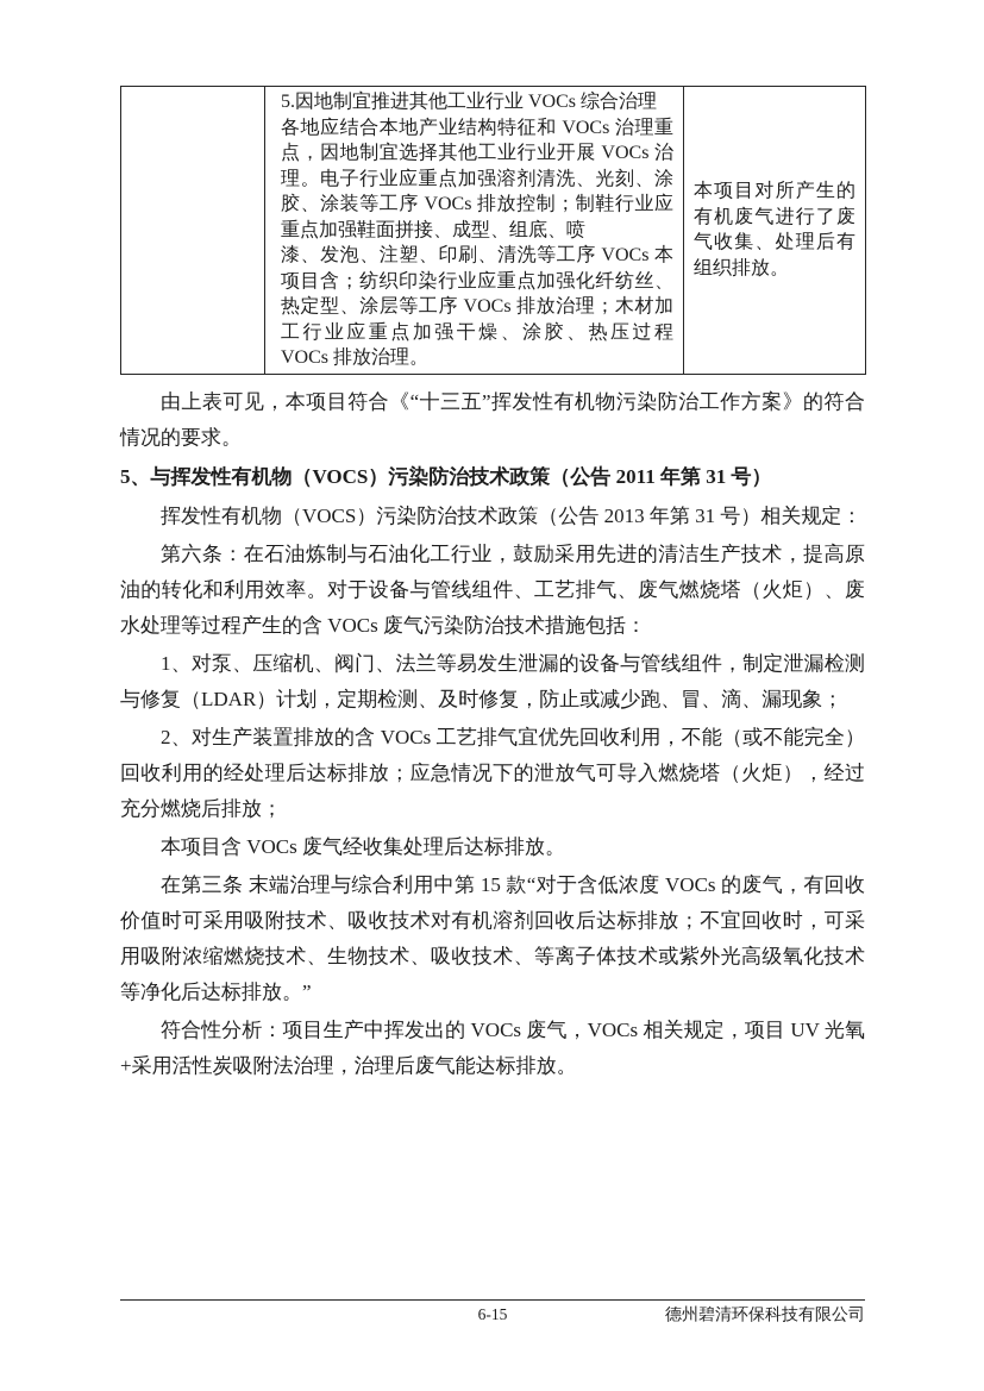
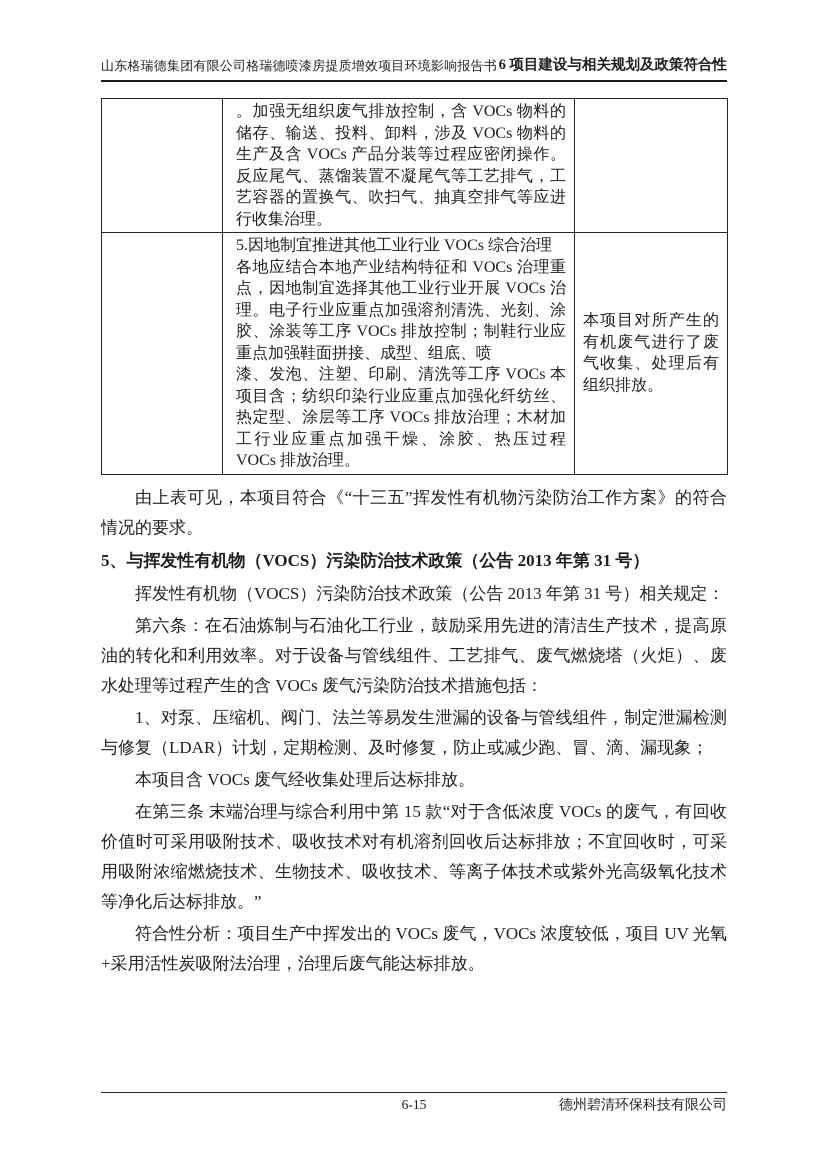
+ 山东格瑞德集团有限公司格瑞德喷漆房提质增效项目环境影响报告书
+ 6 项目建设与相关规划及政策符合性
+ 	。加强无组织废气排放控制，含 VOCs 物料的储存、输送、投料、卸料，涉及 VOCs 物料的生产及含 VOCs 产品分装等过程应密闭操作。反应尾气、蒸馏装置不凝尾气等工艺排气，工艺容器的置换气、吹扫气、抽真空排气等应进行收集治理。
  	5.因地制宜推进其他工业行业 VOCs 综合治理 各地应结合本地产业结构特征和 VOCs 治理重点，因地制宜选择其他工业行业开展 VOCs 治理。电子行业应重点加强溶剂清洗、光刻、涂胶、涂装等工序 VOCs 排放控制；制鞋行业应重点加强鞋面拼接、成型、组底、喷 漆、发泡、注塑、印刷、清洗等工序 VOCs 本项目含；纺织印染行业应重点加强化纤纺丝、热定型、涂层等工序 VOCs 排放治理；木材加工行业应重点加强干燥、涂胶、热压过程 VOCs 排放治理。	本项目对所产生的有机废气进行了废气收集、处理后有组织排放。
  由上表可见，本项目符合《“十三五”挥发性有机物污染防治工作方案》的符合情况的要求。
- 5、与挥发性有机物（VOCS）污染防治技术政策（公告 2011 年第 31 号）
+ 5、与挥发性有机物（VOCS）污染防治技术政策（公告 2013 年第 31 号）
  挥发性有机物（VOCS）污染防治技术政策（公告 2013 年第 31 号）相关规定：
  第六条：在石油炼制与石油化工行业，鼓励采用先进的清洁生产技术，提高原油的转化和利用效率。对于设备与管线组件、工艺排气、废气燃烧塔（火炬）、废水处理等过程产生的含 VOCs 废气污染防治技术措施包括：
  1、对泵、压缩机、阀门、法兰等易发生泄漏的设备与管线组件，制定泄漏检测与修复（LDAR）计划，定期检测、及时修复，防止或减少跑、冒、滴、漏现象；
- 2、对生产装置排放的含 VOCs 工艺排气宜优先回收利用，不能（或不能完全）回收利用的经处理后达标排放；应急情况下的泄放气可导入燃烧塔（火炬），经过充分燃烧后排放；
  本项目含 VOCs 废气经收集处理后达标排放。
  在第三条 末端治理与综合利用中第 15 款“对于含低浓度 VOCs 的废气，有回收价值时可采用吸附技术、吸收技术对有机溶剂回收后达标排放；不宜回收时，可采用吸附浓缩燃烧技术、生物技术、吸收技术、等离子体技术或紫外光高级氧化技术等净化后达标排放。”
- 符合性分析：项目生产中挥发出的 VOCs 废气，VOCs 相关规定，项目 UV 光氧+采用活性炭吸附法治理，治理后废气能达标排放。
+ 符合性分析：项目生产中挥发出的 VOCs 废气，VOCs 浓度较低，项目 UV 光氧+采用活性炭吸附法治理，治理后废气能达标排放。
  6-15
  德州碧清环保科技有限公司
